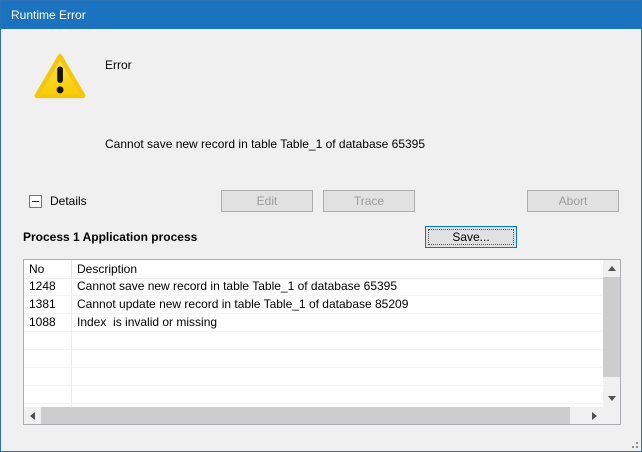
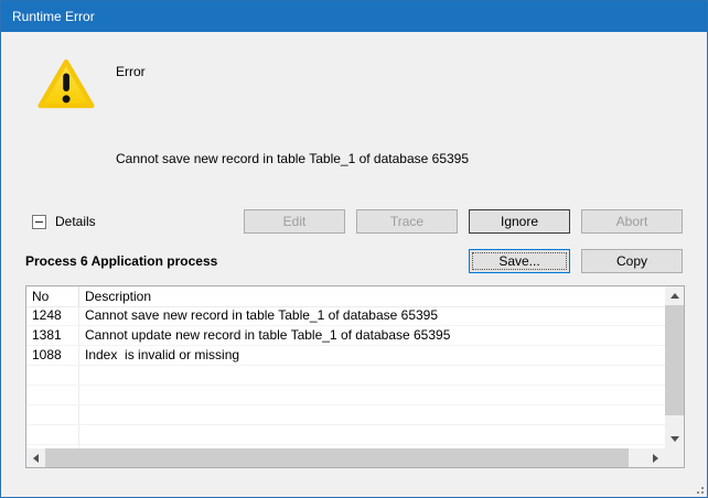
  Runtime Error
  Error
  Cannot save new record in table Table_1 of database 65395
  Details
  Edit
  Trace
+ Ignore
  Abort
- Process 1 Application process
+ Process 6 Application process
  Save...
+ Copy
  No
  Description
  1248
  Cannot save new record in table Table_1 of database 65395
  1381
- Cannot update new record in table Table_1 of database 85209
+ Cannot update new record in table Table_1 of database 65395
  1088
  Index is invalid or missing
